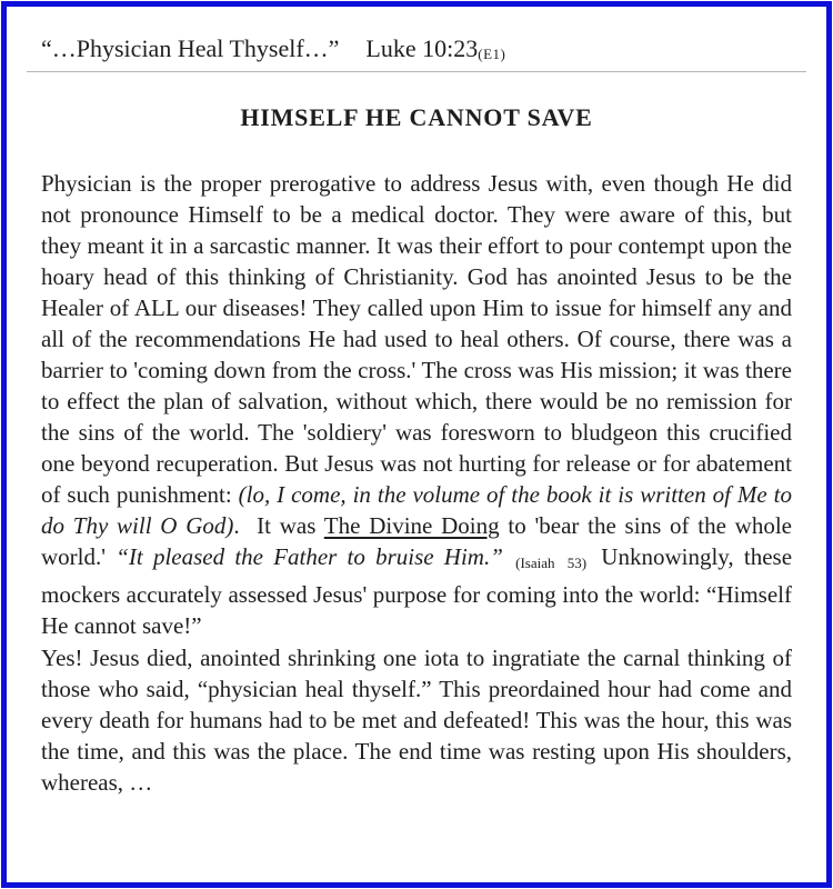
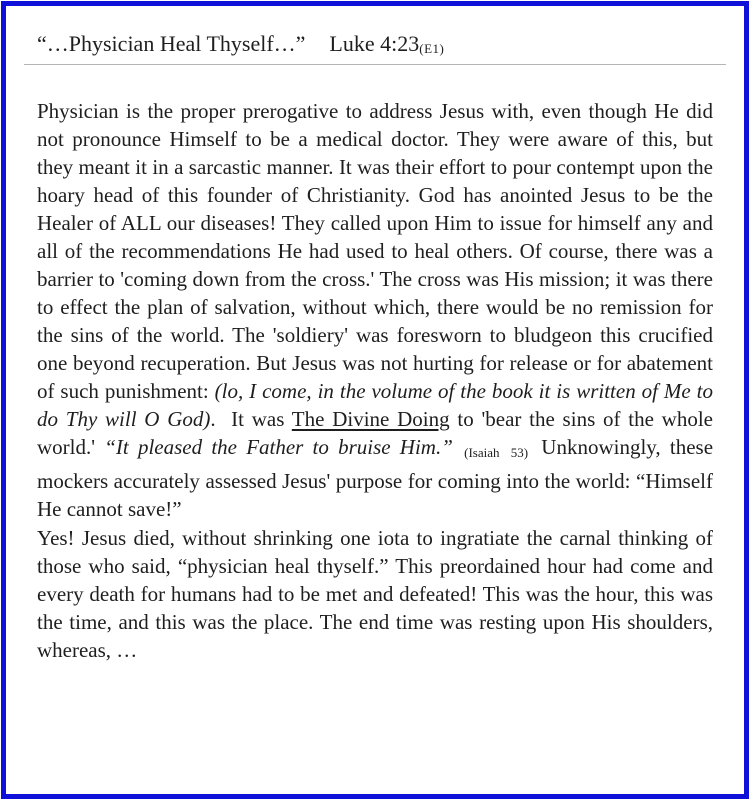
- “…Physician Heal Thyself…” Luke 10:23(E1)
+ “…Physician Heal Thyself…” Luke 4:23(E1)
- HIMSELF HE CANNOT SAVE
- Physician is the proper prerogative to address Jesus with, even though He did not pronounce Himself to be a medical doctor. They were aware of this, but they meant it in a sarcastic manner. It was their effort to pour contempt upon the hoary head of this thinking of Christianity. God has anointed Jesus to be the Healer of ALL our diseases! They called upon Him to issue for himself any and all of the recommendations He had used to heal others. Of course, there was a barrier to 'coming down from the cross.' The cross was His mission; it was there to effect the plan of salvation, without which, there would be no remission for the sins of the world. The 'soldiery' was foresworn to bludgeon this crucified one beyond recuperation. But Jesus was not hurting for release or for abatement of such punishment: (lo, I come, in the volume of the book it is written of Me to do Thy will O God). It was The Divine Doing to 'bear the sins of the whole world.' “It pleased the Father to bruise Him.” (Isaiah 53) Unknowingly, these mockers accurately assessed Jesus' purpose for coming into the world: “Himself He cannot save!”
+ Physician is the proper prerogative to address Jesus with, even though He did not pronounce Himself to be a medical doctor. They were aware of this, but they meant it in a sarcastic manner. It was their effort to pour contempt upon the hoary head of this founder of Christianity. God has anointed Jesus to be the Healer of ALL our diseases! They called upon Him to issue for himself any and all of the recommendations He had used to heal others. Of course, there was a barrier to 'coming down from the cross.' The cross was His mission; it was there to effect the plan of salvation, without which, there would be no remission for the sins of the world. The 'soldiery' was foresworn to bludgeon this crucified one beyond recuperation. But Jesus was not hurting for release or for abatement of such punishment: (lo, I come, in the volume of the book it is written of Me to do Thy will O God). It was The Divine Doing to 'bear the sins of the whole world.' “It pleased the Father to bruise Him.” (Isaiah 53) Unknowingly, these mockers accurately assessed Jesus' purpose for coming into the world: “Himself He cannot save!”
- Yes! Jesus died, anointed shrinking one iota to ingratiate the carnal thinking of those who said, “physician heal thyself.” This preordained hour had come and every death for humans had to be met and defeated! This was the hour, this was the time, and this was the place. The end time was resting upon His shoulders, whereas, …
+ Yes! Jesus died, without shrinking one iota to ingratiate the carnal thinking of those who said, “physician heal thyself.” This preordained hour had come and every death for humans had to be met and defeated! This was the hour, this was the time, and this was the place. The end time was resting upon His shoulders, whereas, …
